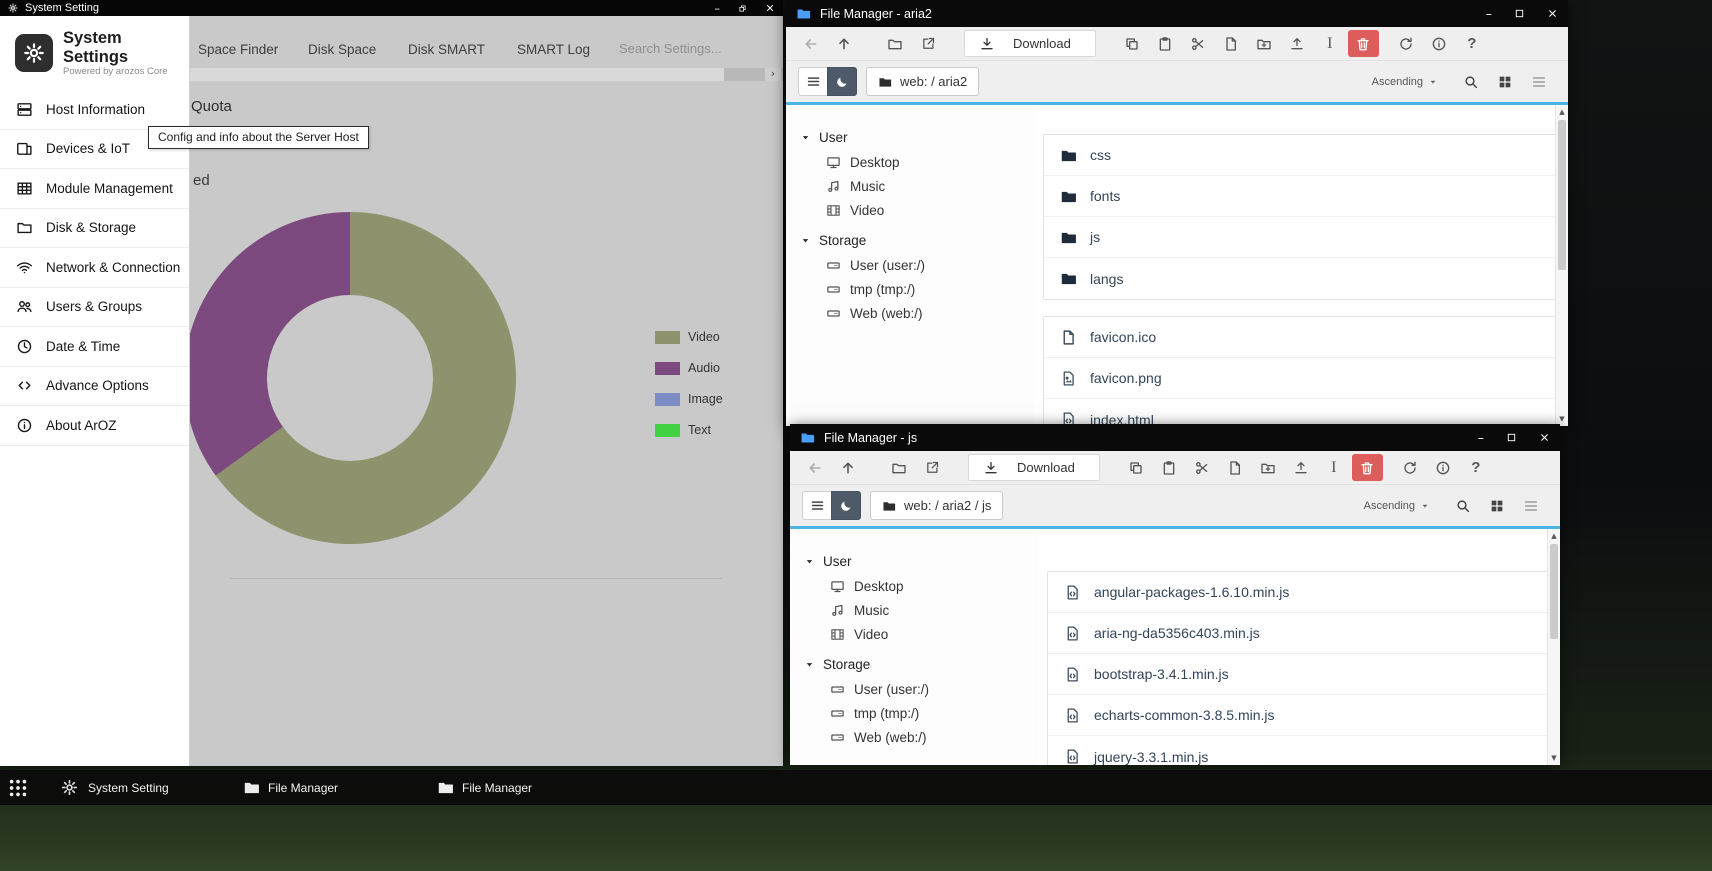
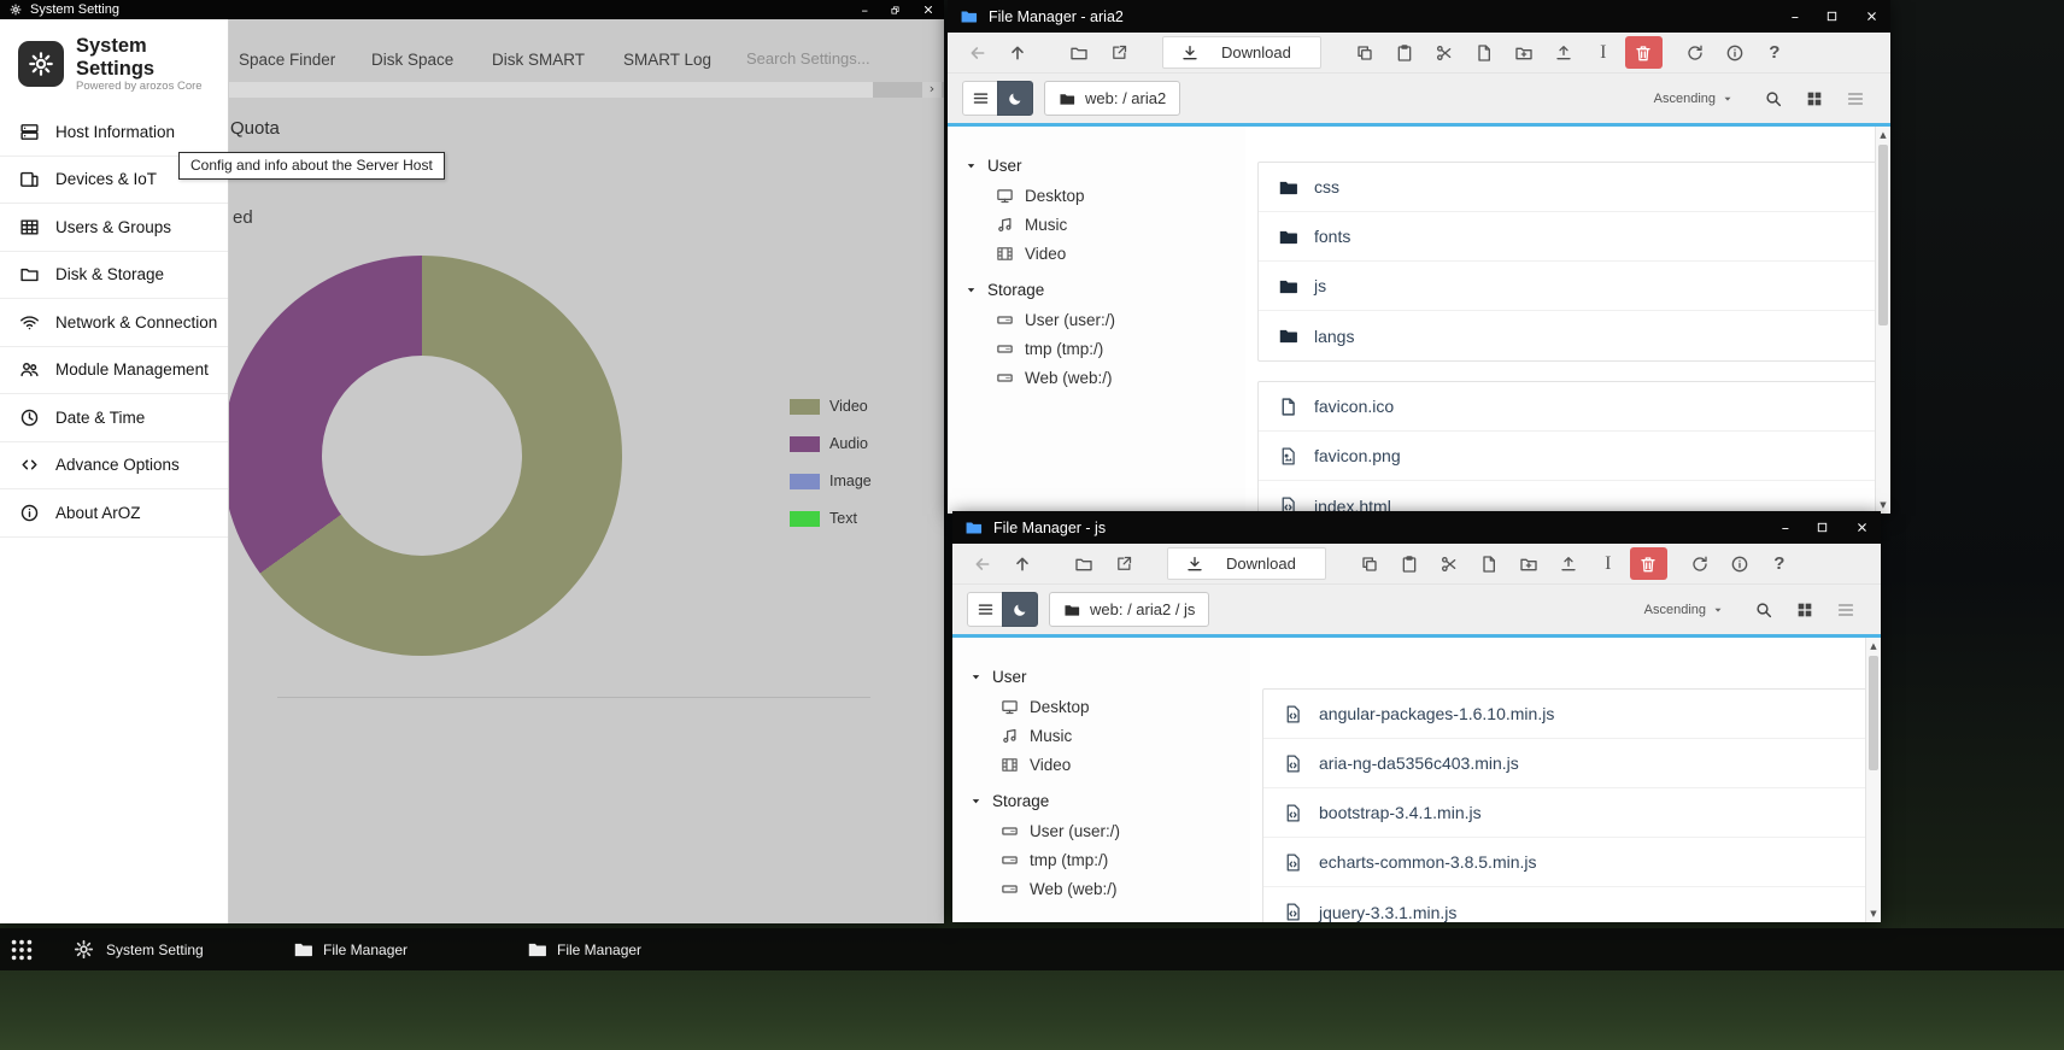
  System Setting
  –
  Space Finder
  Disk Space
  Disk SMART
  SMART Log
  Search Settings...
  ›
  Quota
  ed
  Video
  Audio
  Image
  Text
  System Settings
  Powered by arozos Core
  Host Information
  Devices & IoT
- Module Management
+ Users & Groups
  Disk & Storage
  Network & Connection
- Users & Groups
+ Module Management
  Date & Time
  Advance Options
  About ArOZ
  Config and info about the Server Host
  File Manager - aria2
  –
  Download
  I
  ?
  web: / aria2
  Ascending
  User
  Desktop
  Music
  Video
  Storage
  User (user:/)
  tmp (tmp:/)
  Web (web:/)
  css
  fonts
  js
  langs
  favicon.ico
  favicon.png
  index.html
  ▲
  ▼
  File Manager - js
  –
  Download
  I
  ?
  web: / aria2 / js
  Ascending
  User
  Desktop
  Music
  Video
  Storage
  User (user:/)
  tmp (tmp:/)
  Web (web:/)
  angular-packages-1.6.10.min.js
  aria-ng-da5356c403.min.js
  bootstrap-3.4.1.min.js
  echarts-common-3.8.5.min.js
  jquery-3.3.1.min.js
  ▲
  ▼
  System Setting
  File Manager
  File Manager
